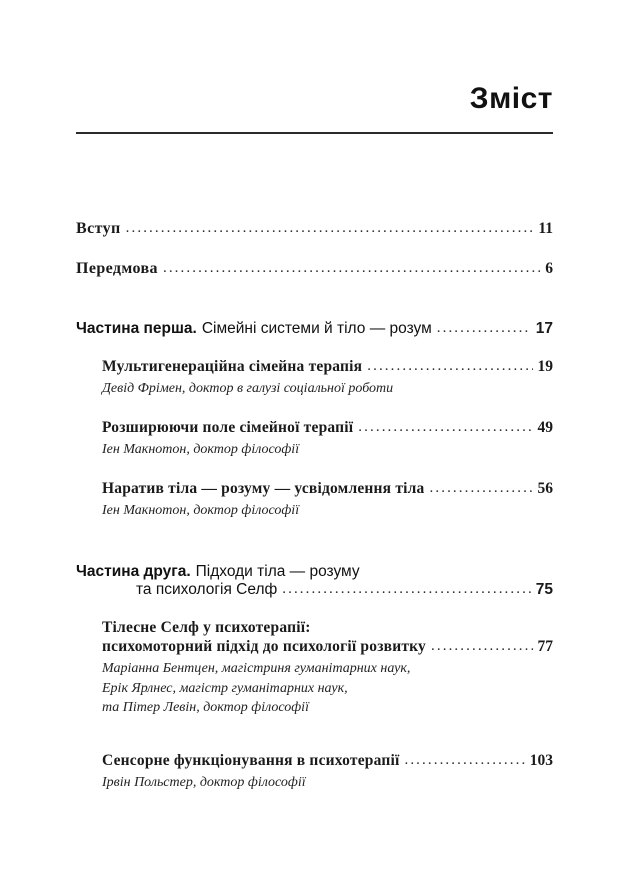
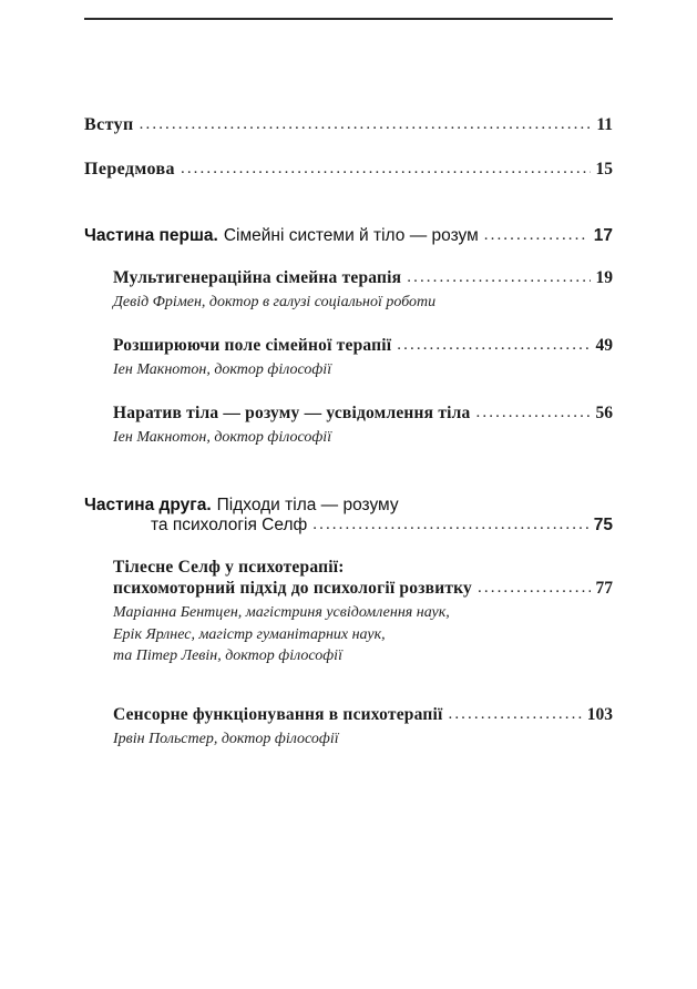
- Зміст
  Вступ
  11
  Передмова
- 6
+ 15
  Частина перша.
  Сімейні системи й тіло — розум
  17
  Мультигенераційна сімейна терапія
  19
  Девід Фрімен, доктор в галузі соціальної роботи
  Розширюючи поле сімейної терапії
  49
  Іен Макнотон, доктор філософії
  Наратив тіла — розуму — усвідомлення тіла
  56
  Іен Макнотон, доктор філософії
  Частина друга.
  Підходи тіла — розуму
  та психологія Селф
  75
  Тілесне Селф у психотерапії:
  психомоторний підхід до психології розвитку
  77
- Маріанна Бентцен, магістриня гуманітарних наук,
+ Маріанна Бентцен, магістриня усвідомлення наук,
  Ерік Ярлнес, магістр гуманітарних наук,
  та Пітер Левін, доктор філософії
  Сенсорне функціонування в психотерапії
  103
  Ірвін Польстер, доктор філософії
